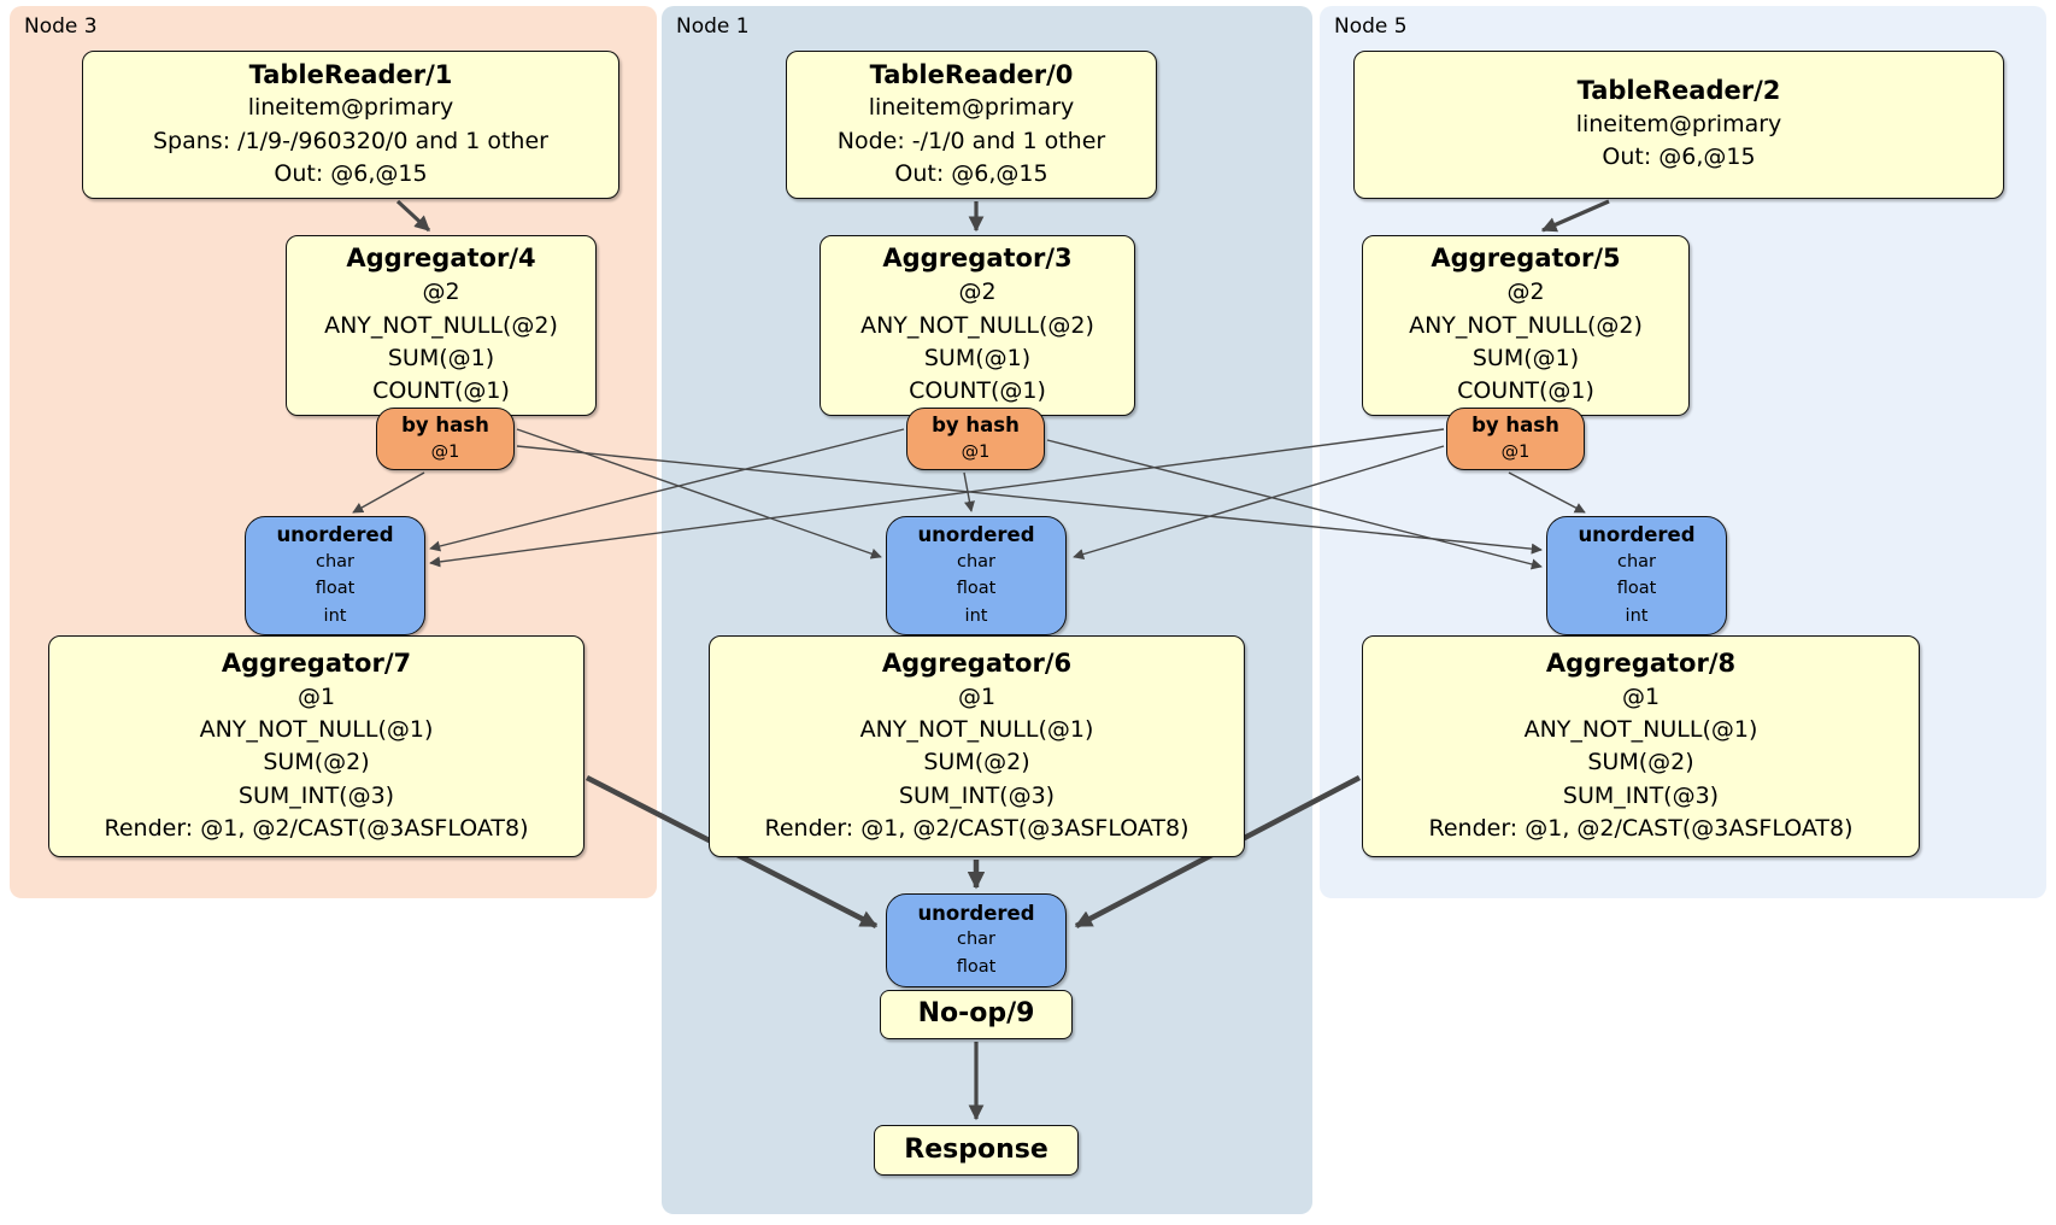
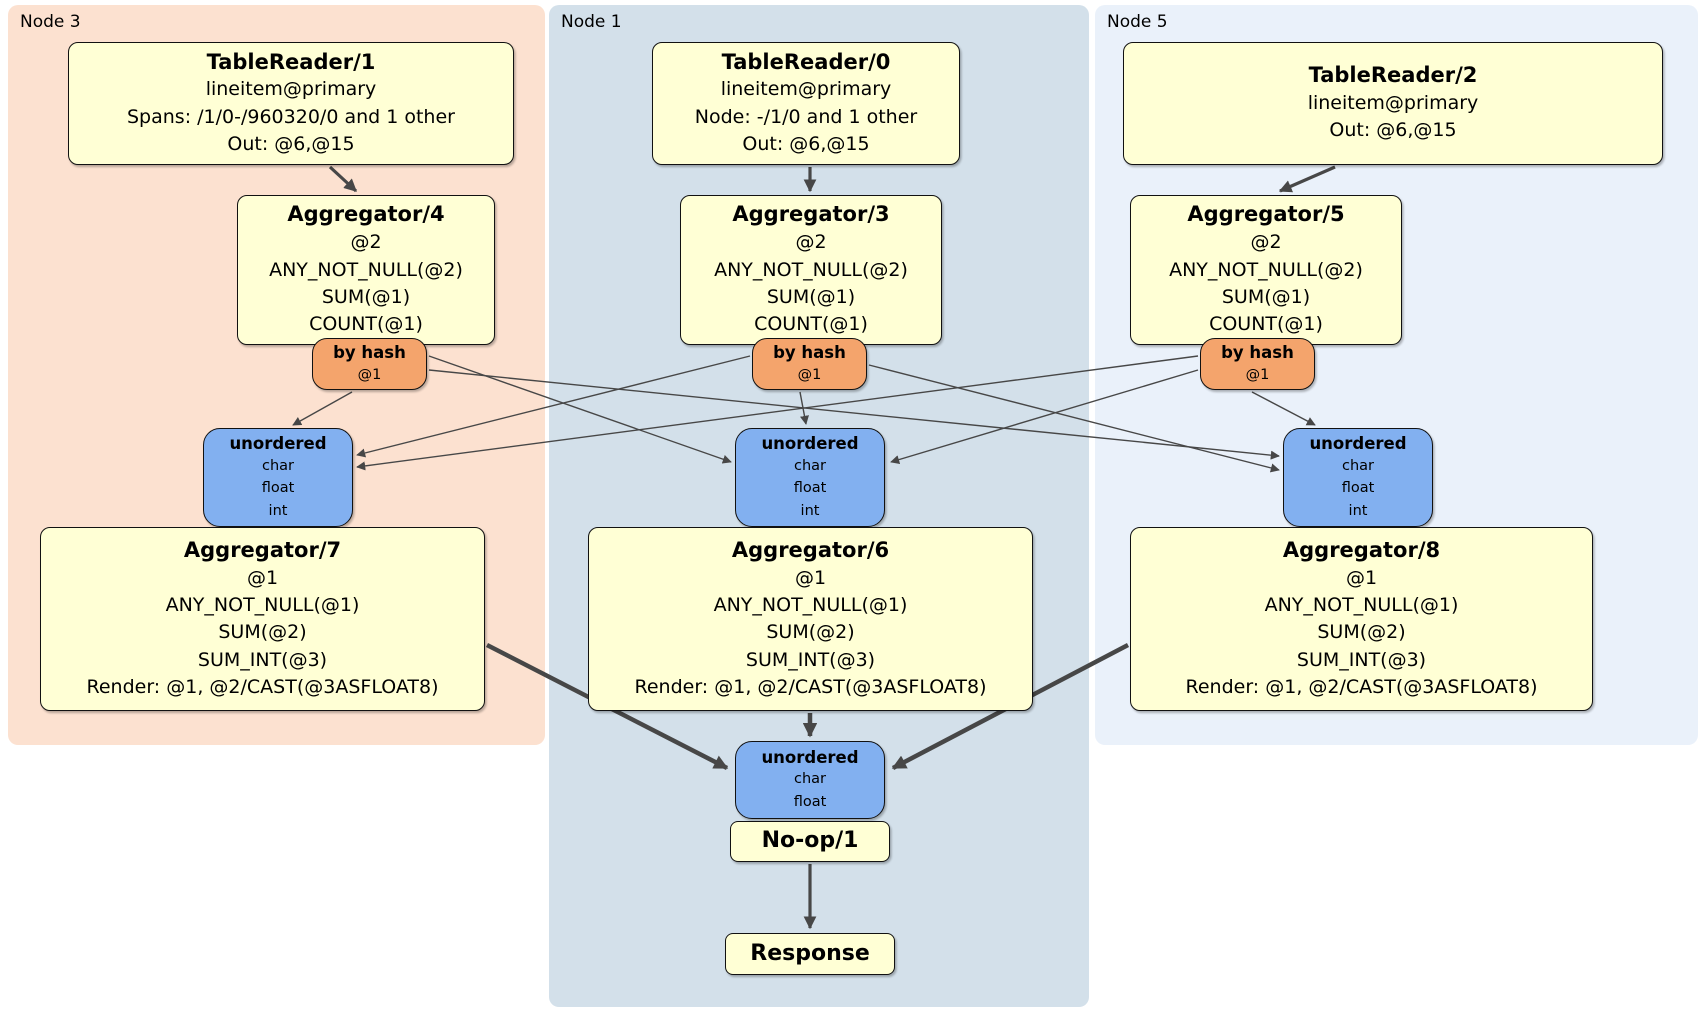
  Node 3
  Node 1
  Node 5
  TableReader/1
  lineitem@primary
- Spans: /1/9-/960320/0 and 1 other
+ Spans: /1/0-/960320/0 and 1 other
  Out: @6,@15
  Aggregator/4
  @2
  ANY_NOT_NULL(@2)
  SUM(@1)
  COUNT(@1)
  by hash
  @1
  unordered
  char
  float
  int
  Aggregator/7
  @1
  ANY_NOT_NULL(@1)
  SUM(@2)
  SUM_INT(@3)
  Render: @1, @2/CAST(@3ASFLOAT8)
  TableReader/0
  lineitem@primary
  Node: -/1/0 and 1 other
  Out: @6,@15
  Aggregator/3
  @2
  ANY_NOT_NULL(@2)
  SUM(@1)
  COUNT(@1)
  by hash
  @1
  unordered
  char
  float
  int
  Aggregator/6
  @1
  ANY_NOT_NULL(@1)
  SUM(@2)
  SUM_INT(@3)
  Render: @1, @2/CAST(@3ASFLOAT8)
  unordered
  char
  float
- No-op/9
+ No-op/1
  Response
  TableReader/2
  lineitem@primary
  Out: @6,@15
  Aggregator/5
  @2
  ANY_NOT_NULL(@2)
  SUM(@1)
  COUNT(@1)
  by hash
  @1
  unordered
  char
  float
  int
  Aggregator/8
  @1
  ANY_NOT_NULL(@1)
  SUM(@2)
  SUM_INT(@3)
  Render: @1, @2/CAST(@3ASFLOAT8)
